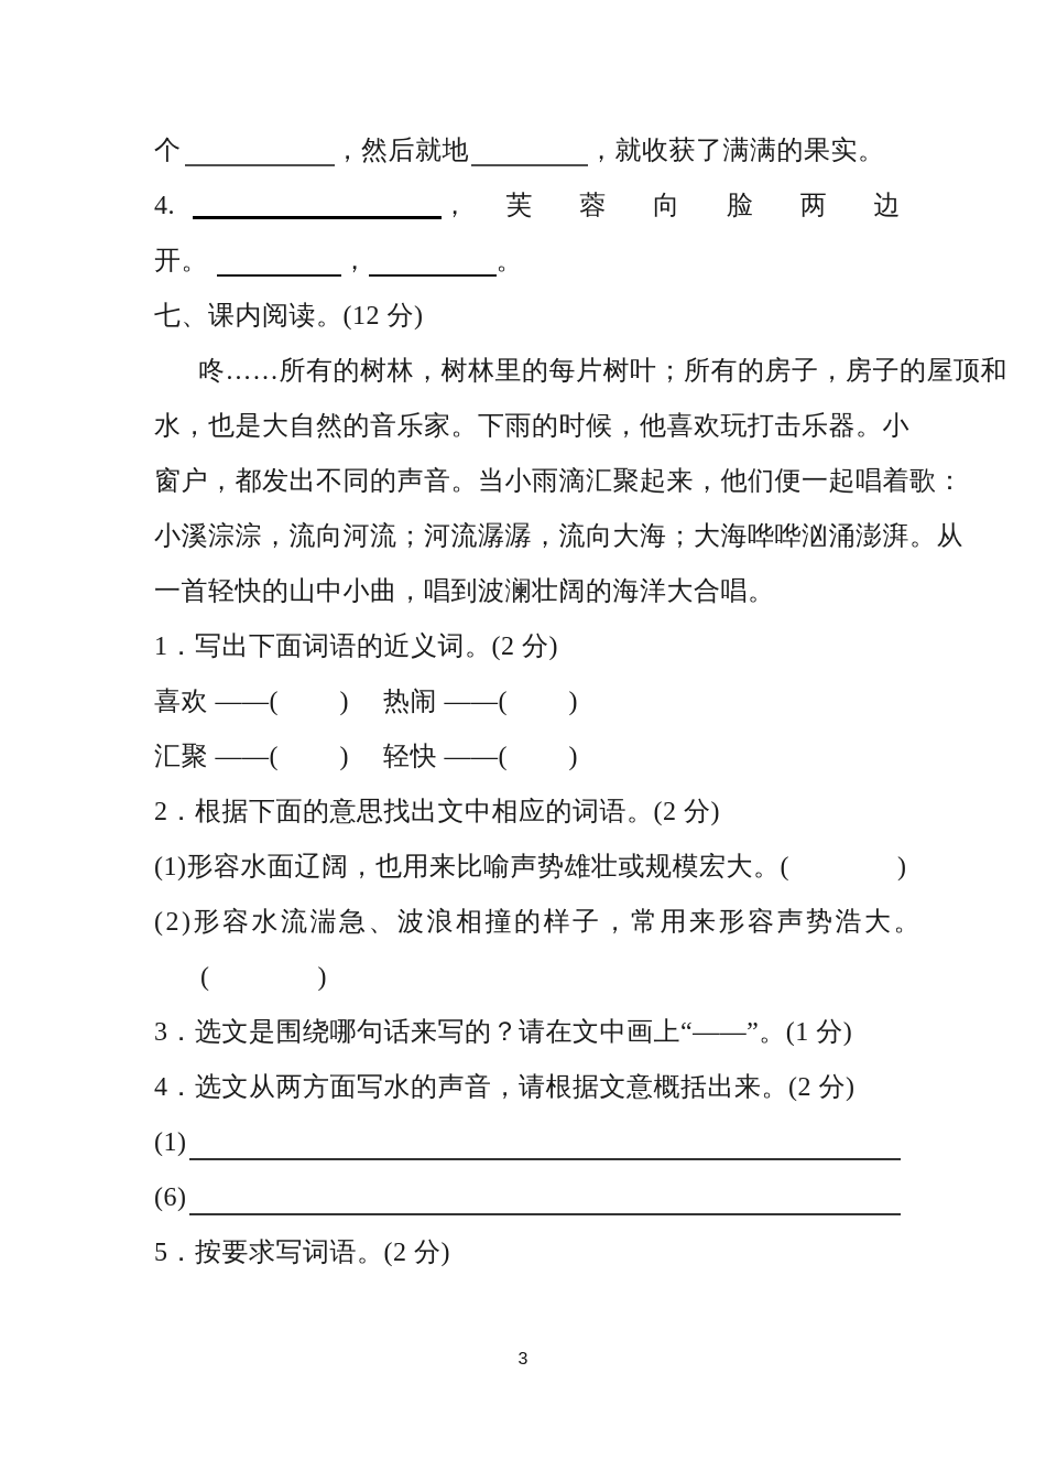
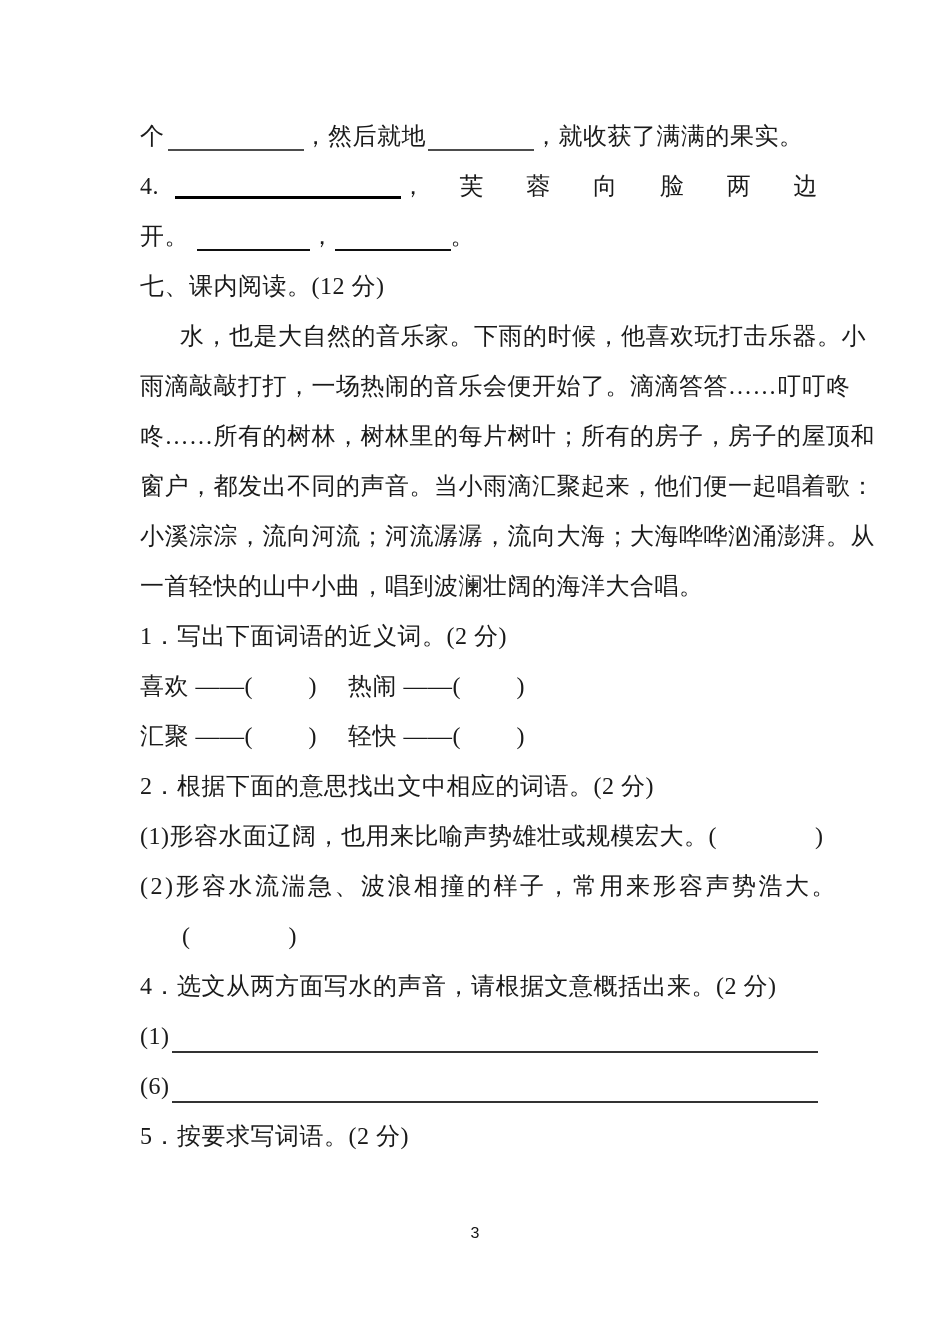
  个 ，然后就地 ，就收获了满满的果实。
  4.
  ，
  芙
  蓉
  向
  脸
  两
  边
  开。 ， 。
  七、课内阅读。(12 分)
- 咚……所有的树林，树林里的每片树叶；所有的房子，房子的屋顶和
+ 水，也是大自然的音乐家。下雨的时候，他喜欢玩打击乐器。小
+ 雨滴敲敲打打，一场热闹的音乐会便开始了。滴滴答答……叮叮咚
- 水，也是大自然的音乐家。下雨的时候，他喜欢玩打击乐器。小
+ 咚……所有的树林，树林里的每片树叶；所有的房子，房子的屋顶和
  窗户，都发出不同的声音。当小雨滴汇聚起来，他们便一起唱着歌：
  小溪淙淙，流向河流；河流潺潺，流向大海；大海哗哗汹涌澎湃。从
  一首轻快的山中小曲，唱到波澜壮阔的海洋大合唱。
  1．写出下面词语的近义词。(2 分)
  喜欢 ——( ) 热闹 ——( )
  汇聚 ——( ) 轻快 ——( )
  2．根据下面的意思找出文中相应的词语。(2 分)
  (1)形容水面辽阔，也用来比喻声势雄壮或规模宏大。( )
  (2)形容水流湍急、波浪相撞的样子，常用来形容声势浩大。
  ( )
- 3．选文是围绕哪句话来写的？请在文中画上“——”。(1 分)
  4．选文从两方面写水的声音，请根据文意概括出来。(2 分)
  (1)
  (6)
  5．按要求写词语。(2 分)
  3
